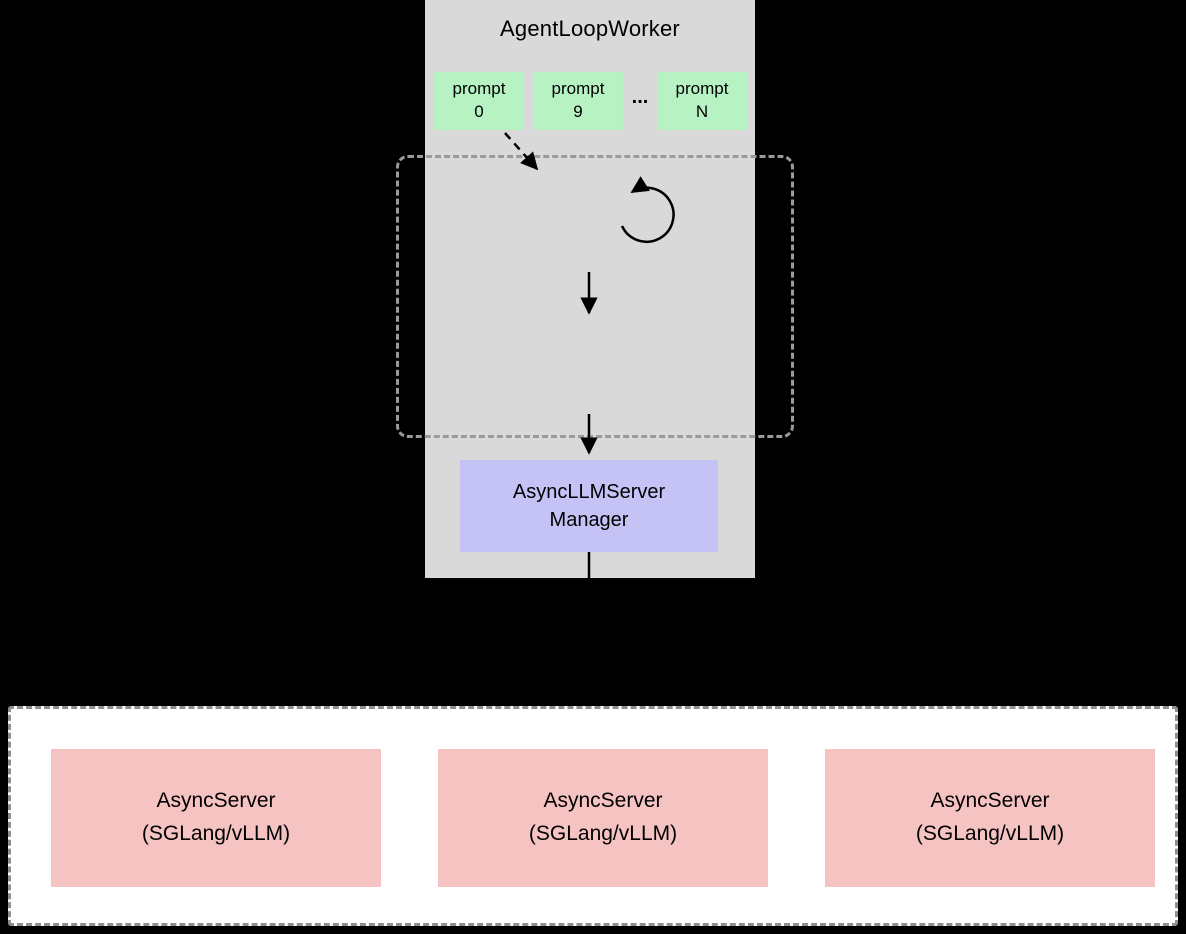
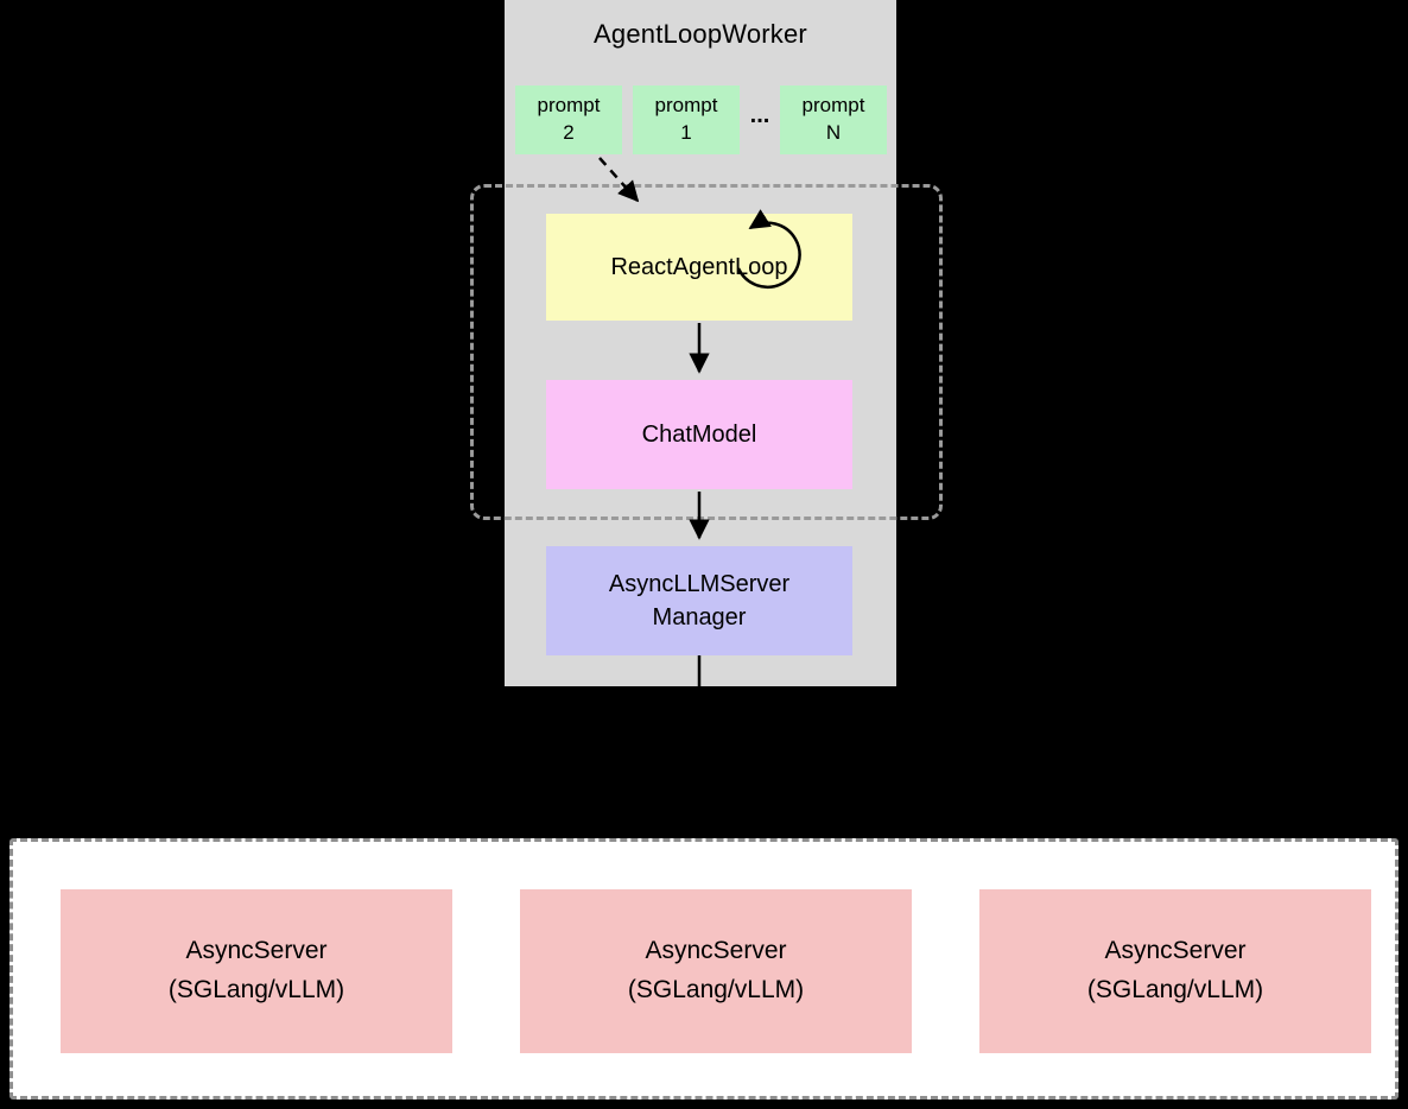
  AgentLoopWorker
  prompt
- 0
+ 2
  prompt
- 9
+ 1
  ...
  prompt
  N
+ ReactAgentLoop
+ ChatModel
  AsyncLLMServer
  Manager
  AsyncServer
  (SGLang/vLLM)
  AsyncServer
  (SGLang/vLLM)
  AsyncServer
  (SGLang/vLLM)
